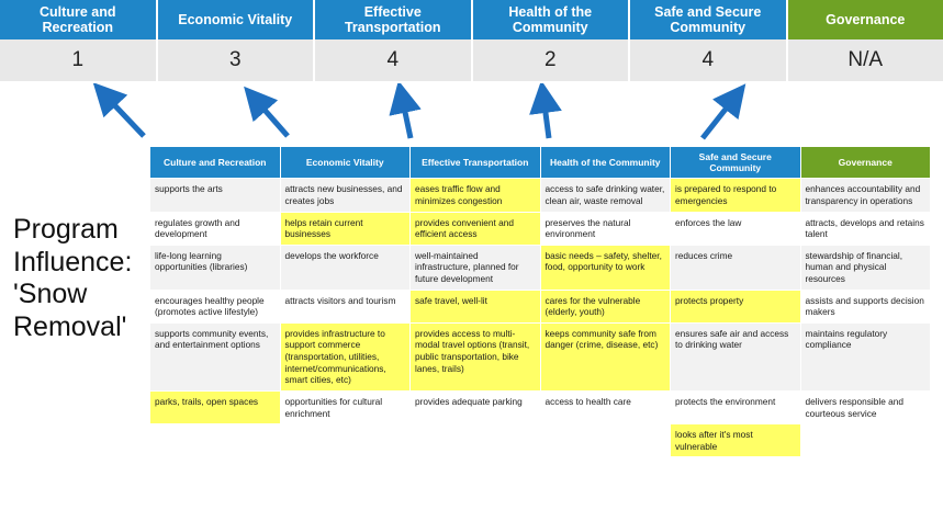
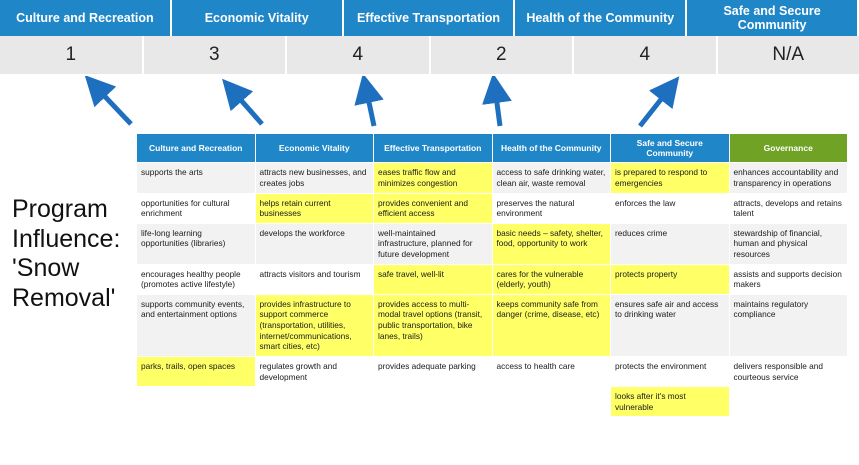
  Culture and Recreation
  Economic Vitality
  Effective Transportation
  Health of the Community
  Safe and Secure Community
- Governance
  1
  3
  4
  2
  4
  N/A
  Program Influence: 'Snow Removal'
  Culture and Recreation	Economic Vitality	Effective Transportation	Health of the Community	Safe and Secure Community	Governance
  supports the arts	attracts new businesses, and creates jobs	eases traffic flow and minimizes congestion	access to safe drinking water, clean air, waste removal	is prepared to respond to emergencies	enhances accountability and transparency in operations
- regulates growth and development	helps retain current businesses	provides convenient and efficient access	preserves the natural environment	enforces the law	attracts, develops and retains talent
+ opportunities for cultural enrichment	helps retain current businesses	provides convenient and efficient access	preserves the natural environment	enforces the law	attracts, develops and retains talent
  life-long learning opportunities (libraries)	develops the workforce	well-maintained infrastructure, planned for future development	basic needs – safety, shelter, food, opportunity to work	reduces crime	stewardship of financial, human and physical resources
  encourages healthy people (promotes active lifestyle)	attracts visitors and tourism	safe travel, well-lit	cares for the vulnerable (elderly, youth)	protects property	assists and supports decision makers
  supports community events, and entertainment options	provides infrastructure to support commerce (transportation, utilities, internet/communications, smart cities, etc)	provides access to multi-modal travel options (transit, public transportation, bike lanes, trails)	keeps community safe from danger (crime, disease, etc)	ensures safe air and access to drinking water	maintains regulatory compliance
- parks, trails, open spaces	opportunities for cultural enrichment	provides adequate parking	access to health care	protects the environment	delivers responsible and courteous service
+ parks, trails, open spaces	regulates growth and development	provides adequate parking	access to health care	protects the environment	delivers responsible and courteous service
  				looks after it's most vulnerable
